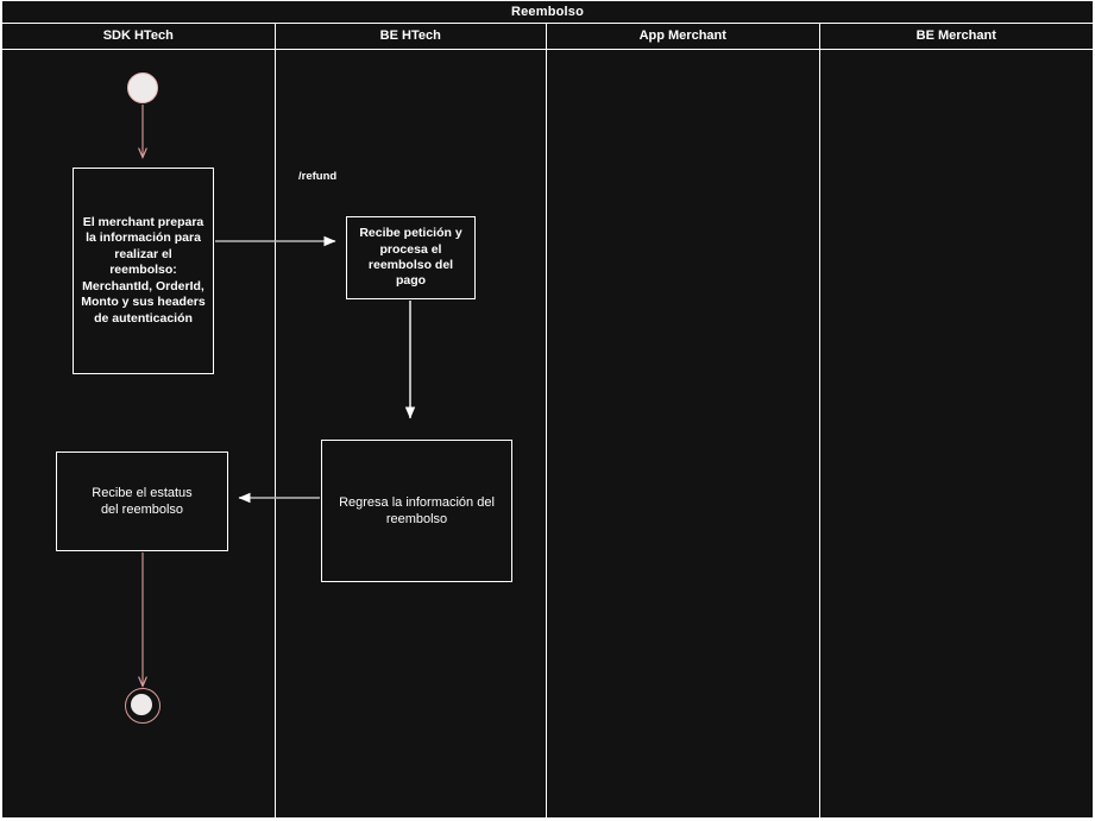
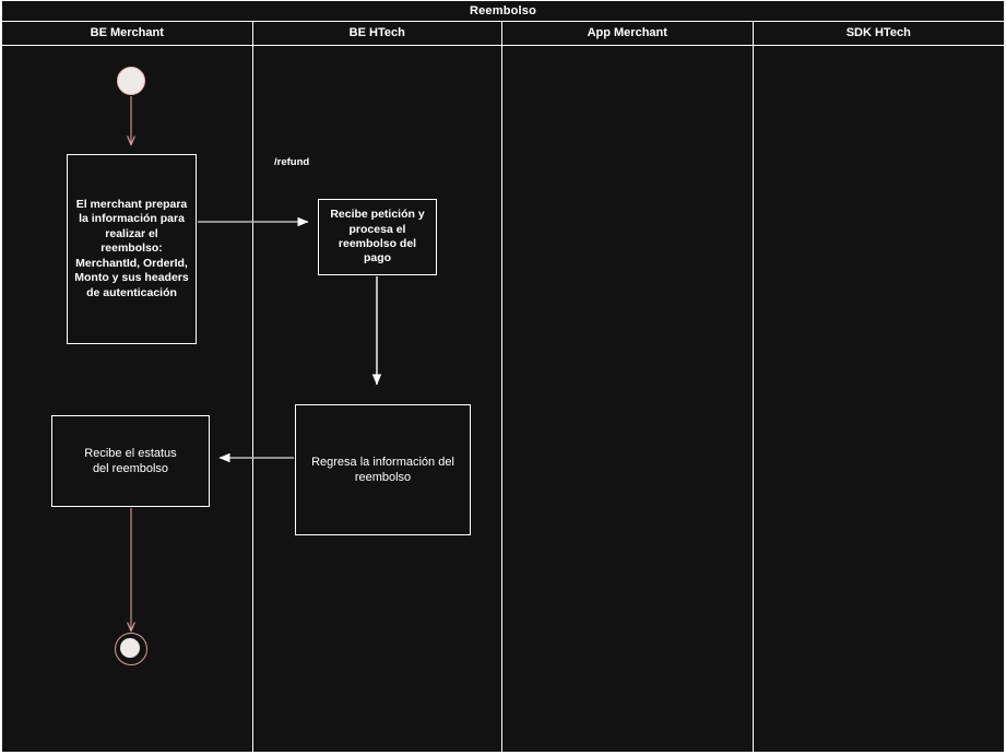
  Reembolso
- SDK HTech
+ BE Merchant
  BE HTech
  App Merchant
- BE Merchant
+ SDK HTech
  /refund
  El merchant prepara
  la información para
  realizar el reembolso:
  MerchantId, OrderId,
  Monto y sus headers
  de autenticación
  Recibe petición y
  procesa el
  reembolso del pago
  Regresa la información del
  reembolso
  Recibe el estatus
  del reembolso
